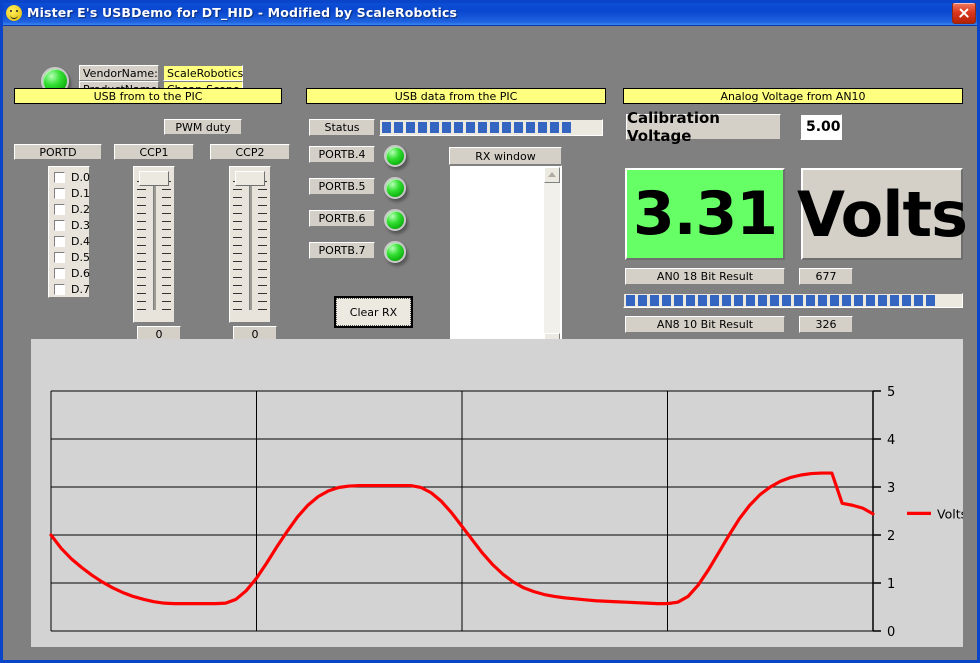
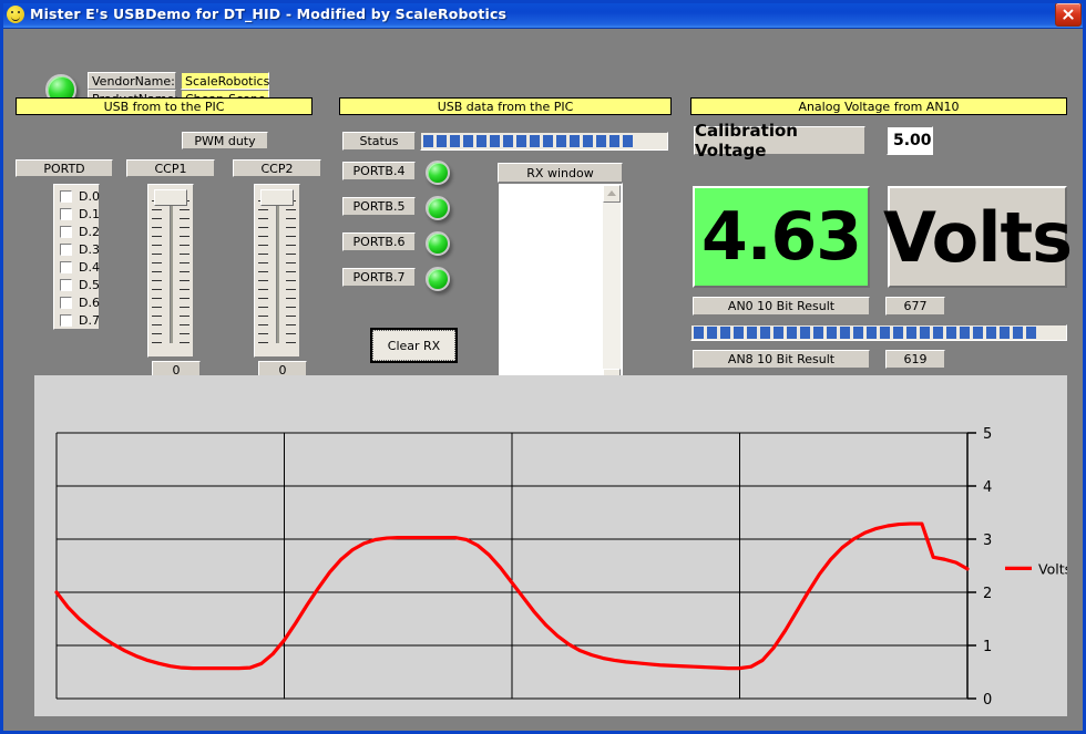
  Mister E's USBDemo for DT_HID - Modified by ScaleRobotics
  VendorName:
  ScaleRobotics
  USB from to the PIC
  USB data from the PIC
  Analog Voltage from AN10
  PWM duty
  PORTD
  CCP1
  CCP2
  D.0
  D.1
  D.2
  D.3
  D.4
  D.5
  D.6
  D.7
  0
  0
  Status
  PORTB.4
  PORTB.5
  PORTB.6
  PORTB.7
  Clear RX
  RX window
  Calibration Voltage
  5.00
- 3.31
+ 4.63
  Volts
- AN0 18 Bit Result
+ AN0 10 Bit Result
  677
  AN8 10 Bit Result
- 326
+ 619
  0
  1
  2
  3
  4
  5
  Volt
